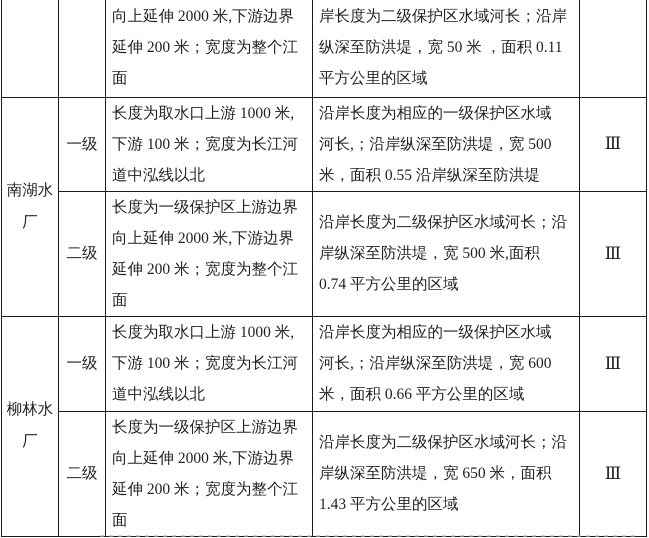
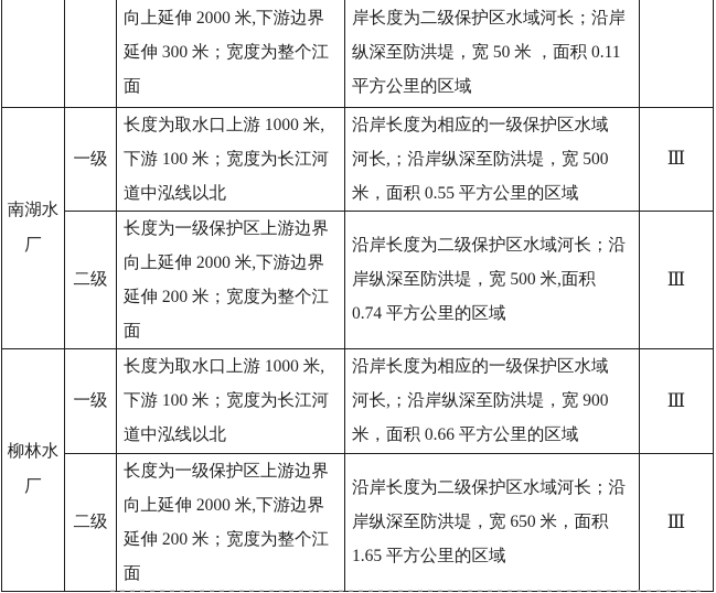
- 		向上延伸 2000 米,下游边界 延伸 200 米；宽度为整个江 面	岸长度为二级保护区水域河长；沿岸 纵深至防洪堤，宽 50 米 ，面积 0.11 平方公里的区域
+ 		向上延伸 2000 米,下游边界 延伸 300 米；宽度为整个江 面	岸长度为二级保护区水域河长；沿岸 纵深至防洪堤，宽 50 米 ，面积 0.11 平方公里的区域
- 南湖水厂	一级	长度为取水口上游 1000 米, 下游 100 米；宽度为长江河 道中泓线以北	沿岸长度为相应的一级保护区水域 河长,；沿岸纵深至防洪堤，宽 500 米，面积 0.55 沿岸纵深至防洪堤	Ⅲ
+ 南湖水厂	一级	长度为取水口上游 1000 米, 下游 100 米；宽度为长江河 道中泓线以北	沿岸长度为相应的一级保护区水域 河长,；沿岸纵深至防洪堤，宽 500 米，面积 0.55 平方公里的区域	Ⅲ
  二级	长度为一级保护区上游边界 向上延伸 2000 米,下游边界 延伸 200 米；宽度为整个江 面	沿岸长度为二级保护区水域河长；沿 岸纵深至防洪堤，宽 500 米,面积 0.74 平方公里的区域	Ⅲ
- 柳林水厂	一级	长度为取水口上游 1000 米, 下游 100 米；宽度为长江河 道中泓线以北	沿岸长度为相应的一级保护区水域 河长,；沿岸纵深至防洪堤，宽 600 米，面积 0.66 平方公里的区域	Ⅲ
+ 柳林水厂	一级	长度为取水口上游 1000 米, 下游 100 米；宽度为长江河 道中泓线以北	沿岸长度为相应的一级保护区水域 河长,；沿岸纵深至防洪堤，宽 900 米，面积 0.66 平方公里的区域	Ⅲ
- 二级	长度为一级保护区上游边界 向上延伸 2000 米,下游边界 延伸 200 米；宽度为整个江 面	沿岸长度为二级保护区水域河长；沿 岸纵深至防洪堤，宽 650 米，面积 1.43 平方公里的区域	Ⅲ
+ 二级	长度为一级保护区上游边界 向上延伸 2000 米,下游边界 延伸 200 米；宽度为整个江 面	沿岸长度为二级保护区水域河长；沿 岸纵深至防洪堤，宽 650 米，面积 1.65 平方公里的区域	Ⅲ
